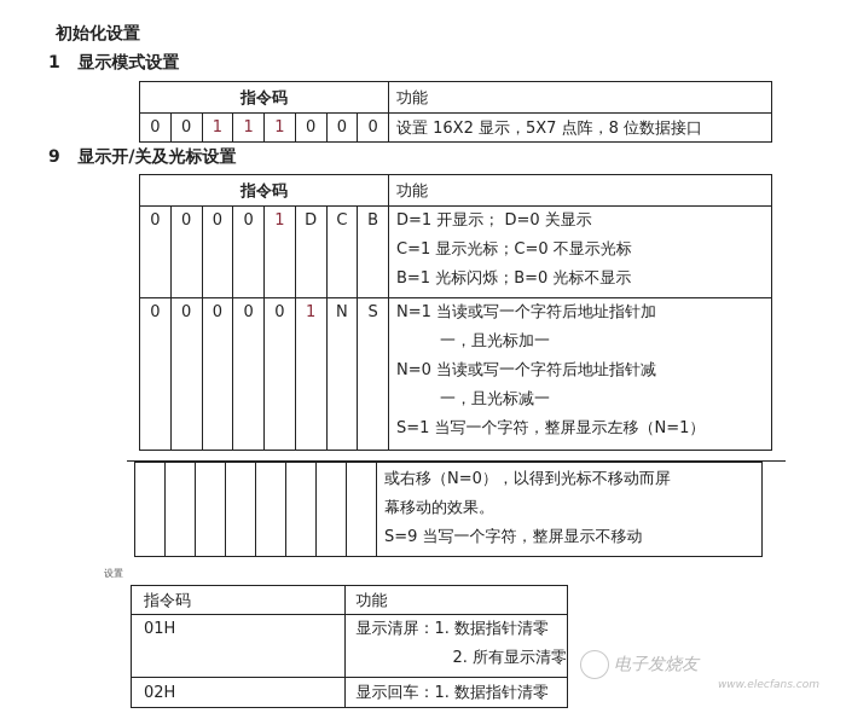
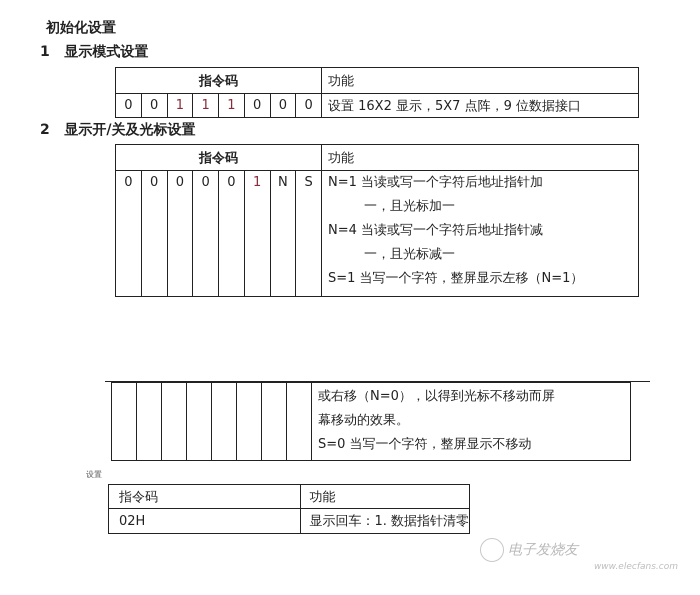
  初始化设置
  1 显示模式设置
  指令码	功能
- 0	0	1	1	1	0	0	0	设置 16X2 显示，5X7 点阵，8 位数据接口
+ 0	0	1	1	1	0	0	0	设置 16X2 显示，5X7 点阵，9 位数据接口
- 9 显示开/关及光标设置
+ 2 显示开/关及光标设置
  指令码	功能
- 0	0	0	0	1	D	C	B	D=1 开显示； D=0 关显示 C=1 显示光标；C=0 不显示光标 B=1 光标闪烁；B=0 光标不显示
- 0	0	0	0	0	1	N	S	N=1 当读或写一个字符后地址指针加 一，且光标加一 N=0 当读或写一个字符后地址指针减 一，且光标减一 S=1 当写一个字符，整屏显示左移（N=1）
+ 0	0	0	0	0	1	N	S	N=1 当读或写一个字符后地址指针加 一，且光标加一 N=4 当读或写一个字符后地址指针减 一，且光标减一 S=1 当写一个字符，整屏显示左移（N=1）
- 								或右移（N=0），以得到光标不移动而屏 幕移动的效果。 S=9 当写一个字符，整屏显示不移动
+ 								或右移（N=0），以得到光标不移动而屏 幕移动的效果。 S=0 当写一个字符，整屏显示不移动
  设置
  指令码	功能
- 01H	显示清屏：1. 数据指针清零 2. 所有显示清零
  02H	显示回车：1. 数据指针清零
  电子发烧友
  www.elecfans.com
